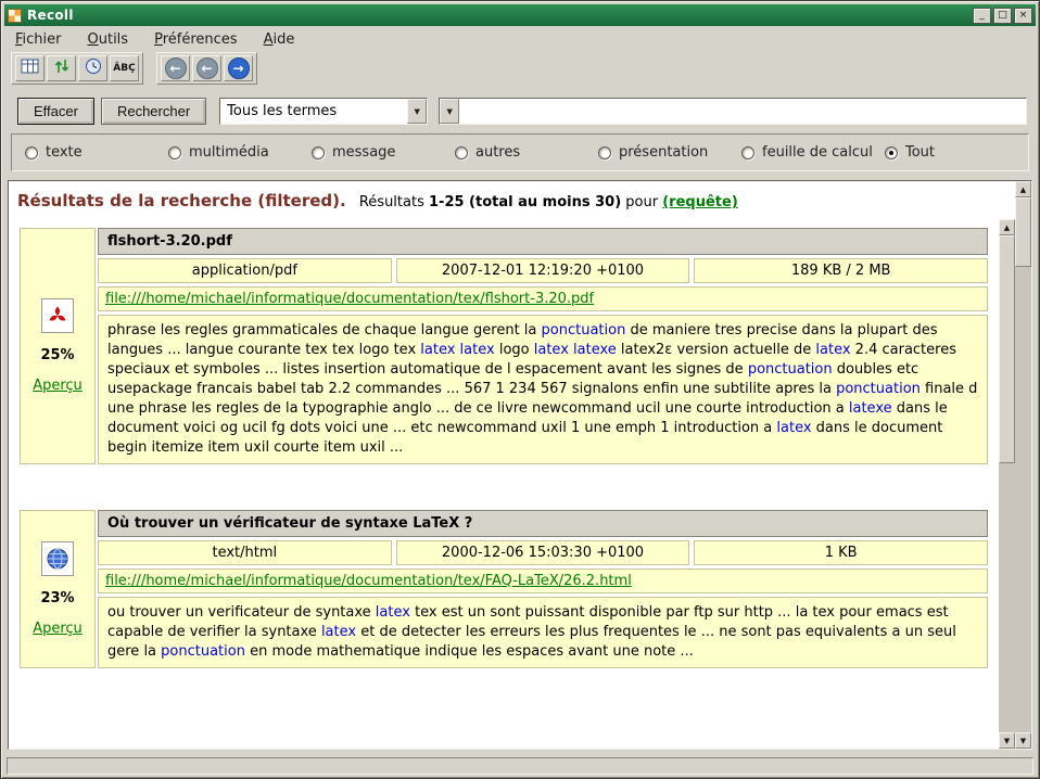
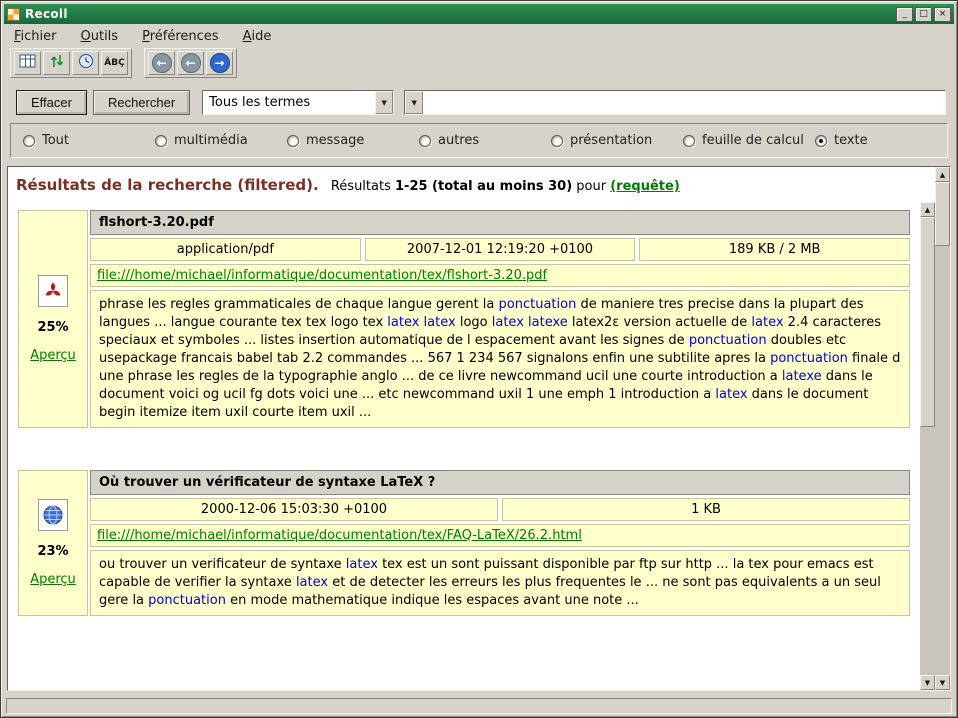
  Recoll
  _
  □
  ×
  Fichier
  Outils
  Préférences
  Aide
  ÂBÇ
  ←
  ←
  →
  Effacer
  Rechercher
  Tous les termes
  ▼
  ▼
- texte
+ Tout
  multimédia
  message
  autres
  présentation
  feuille de calcul
- Tout
+ texte
  Résultats de la recherche (filtered). Résultats 1-25 (total au moins 30) pour (requête)
  25%
  Aperçu
  flshort-3.20.pdf
  application/pdf
  2007-12-01 12:19:20 +0100
  189 KB / 2 MB
  file:///home/michael/informatique/documentation/tex/flshort-3.20.pdf
  phrase les regles grammaticales de chaque langue gerent la ponctuation de maniere tres precise dans la plupart des langues ... langue courante tex tex logo tex latex latex logo latex latexe latex2ε version actuelle de latex 2.4 caracteres speciaux et symboles ... listes insertion automatique de l espacement avant les signes de ponctuation doubles etc usepackage francais babel tab 2.2 commandes ... 567 1 234 567 signalons enfin une subtilite apres la ponctuation finale d une phrase les regles de la typographie anglo ... de ce livre newcommand ucil une courte introduction a latexe dans le document voici og ucil fg dots voici une ... etc newcommand uxil 1 une emph 1 introduction a latex dans le document begin itemize item uxil courte item uxil ...
  23%
  Aperçu
  Où trouver un vérificateur de syntaxe LaTeX ?
- text/html
  2000-12-06 15:03:30 +0100
  1 KB
  file:///home/michael/informatique/documentation/tex/FAQ-LaTeX/26.2.html
  ou trouver un verificateur de syntaxe latex tex est un sont puissant disponible par ftp sur http ... la tex pour emacs est capable de verifier la syntaxe latex et de detecter les erreurs les plus frequentes le ... ne sont pas equivalents a un seul gere la ponctuation en mode mathematique indique les espaces avant une note ...
  ▲
  ▼
  ▲
  ▼
